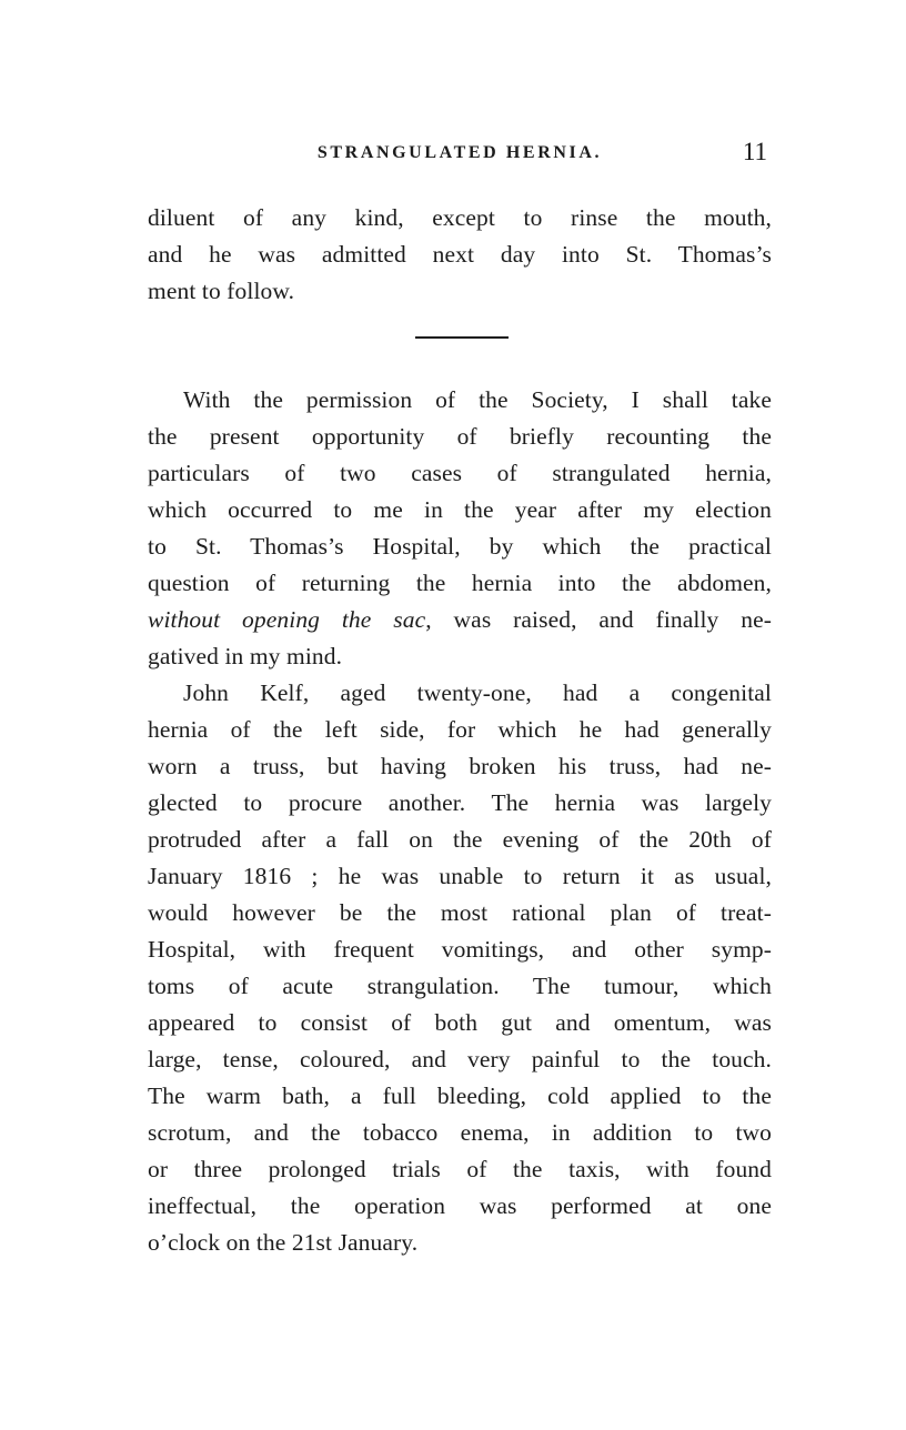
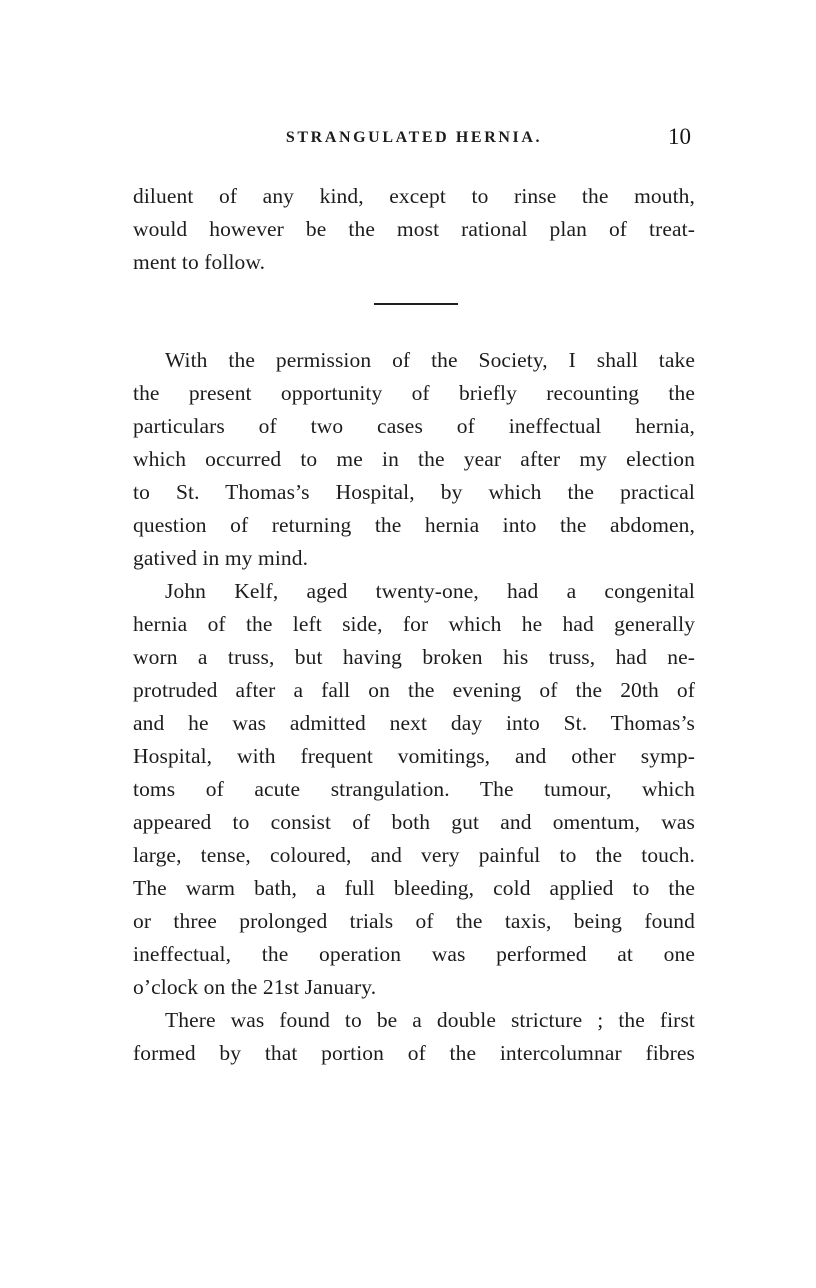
  STRANGULATED HERNIA.
- 11
+ 10
  diluent of any kind, except to rinse the mouth,
- and he was admitted next day into St. Thomas’s
+ would however be the most rational plan of treat-
  ment to follow.
  With the permission of the Society, I shall take
  the present opportunity of briefly recounting the
- particulars of two cases of strangulated hernia,
+ particulars of two cases of ineffectual hernia,
  which occurred to me in the year after my election
  to St. Thomas’s Hospital, by which the practical
  question of returning the hernia into the abdomen,
- without opening the sac, was raised, and finally ne-
  gatived in my mind.
  John Kelf, aged twenty-one, had a congenital
  hernia of the left side, for which he had generally
  worn a truss, but having broken his truss, had ne-
- glected to procure another. The hernia was largely
  protruded after a fall on the evening of the 20th of
- January 1816 ; he was unable to return it as usual,
- would however be the most rational plan of treat-
+ and he was admitted next day into St. Thomas’s
  Hospital, with frequent vomitings, and other symp-
  toms of acute strangulation. The tumour, which
  appeared to consist of both gut and omentum, was
  large, tense, coloured, and very painful to the touch.
  The warm bath, a full bleeding, cold applied to the
- scrotum, and the tobacco enema, in addition to two
- or three prolonged trials of the taxis, with found
+ or three prolonged trials of the taxis, being found
  ineffectual, the operation was performed at one
  o’clock on the 21st January.
+ There was found to be a double stricture ; the first
+ formed by that portion of the intercolumnar fibres
